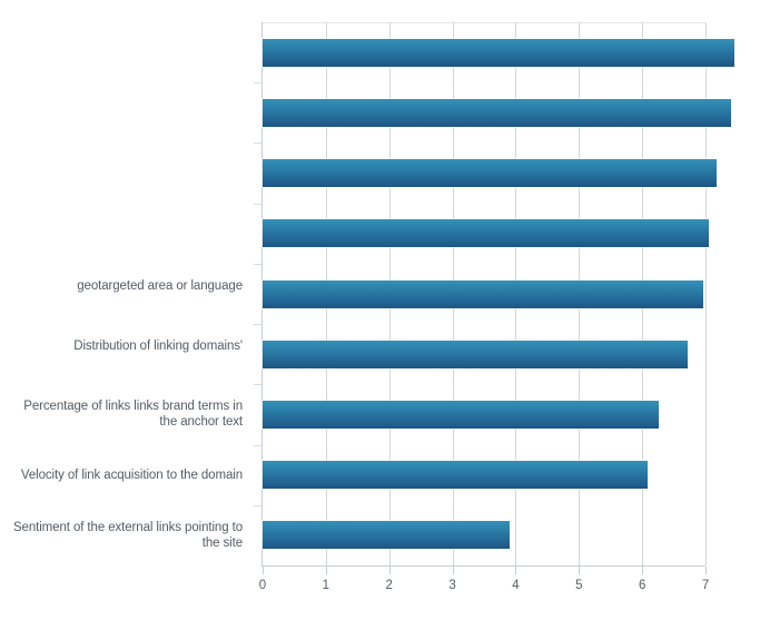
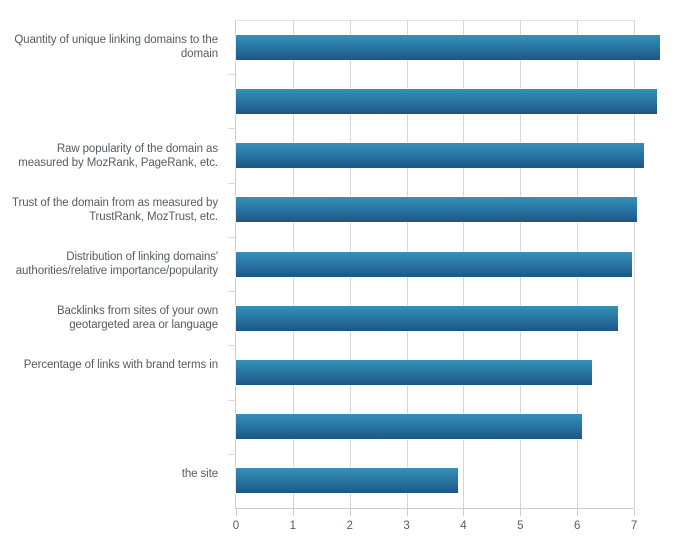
+ Quantity of unique linking domains to the
+ domain
+ Raw popularity of the domain as
+ measured by MozRank, PageRank, etc.
+ Trust of the domain from as measured by
+ TrustRank, MozTrust, etc.
- geotargeted area or language
+ Distribution of linking domains'
+ authorities/relative importance/popularity
+ Backlinks from sites of your own
- Distribution of linking domains'
+ geotargeted area or language
- Percentage of links links brand terms in
+ Percentage of links with brand terms in
- the anchor text
- Velocity of link acquisition to the domain
- Sentiment of the external links pointing to
  the site
  0
  1
  2
  3
  4
  5
  6
  7
